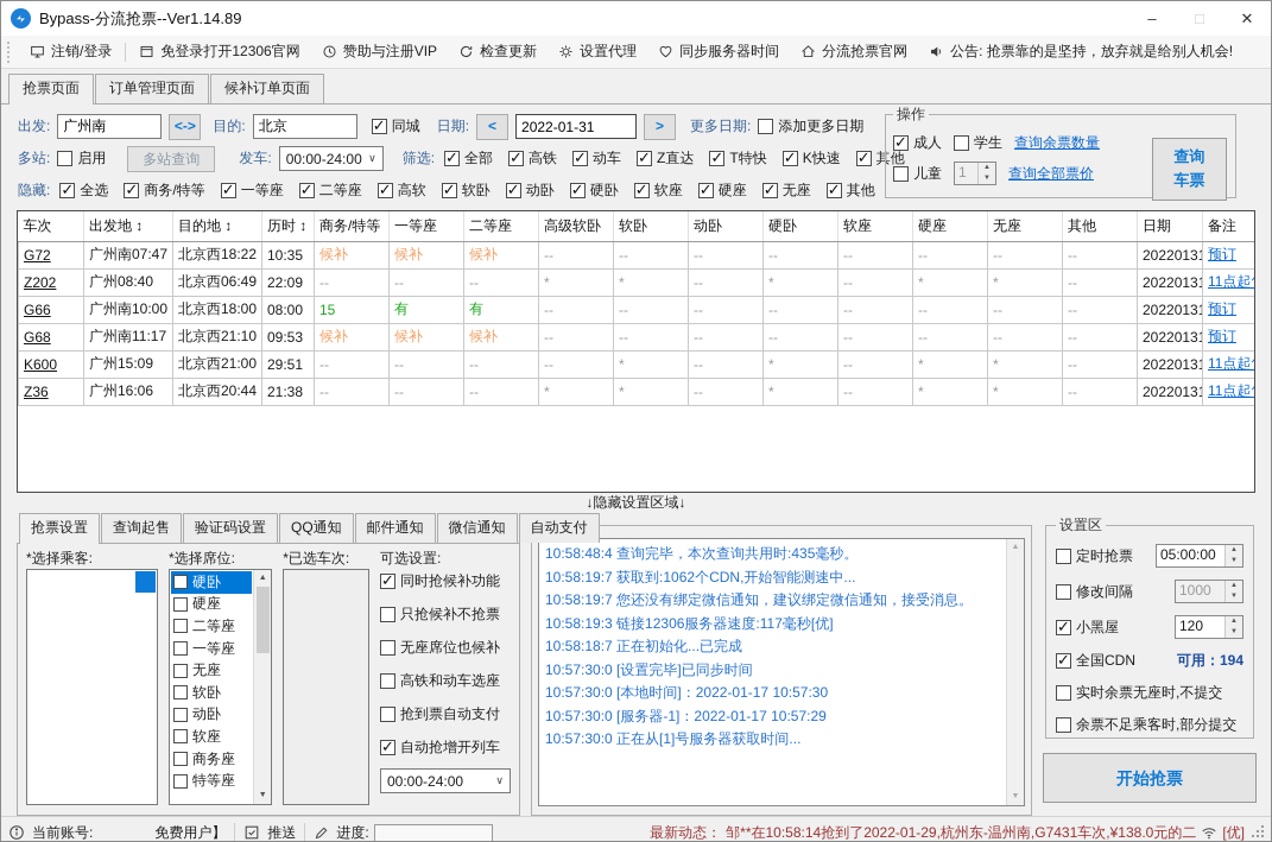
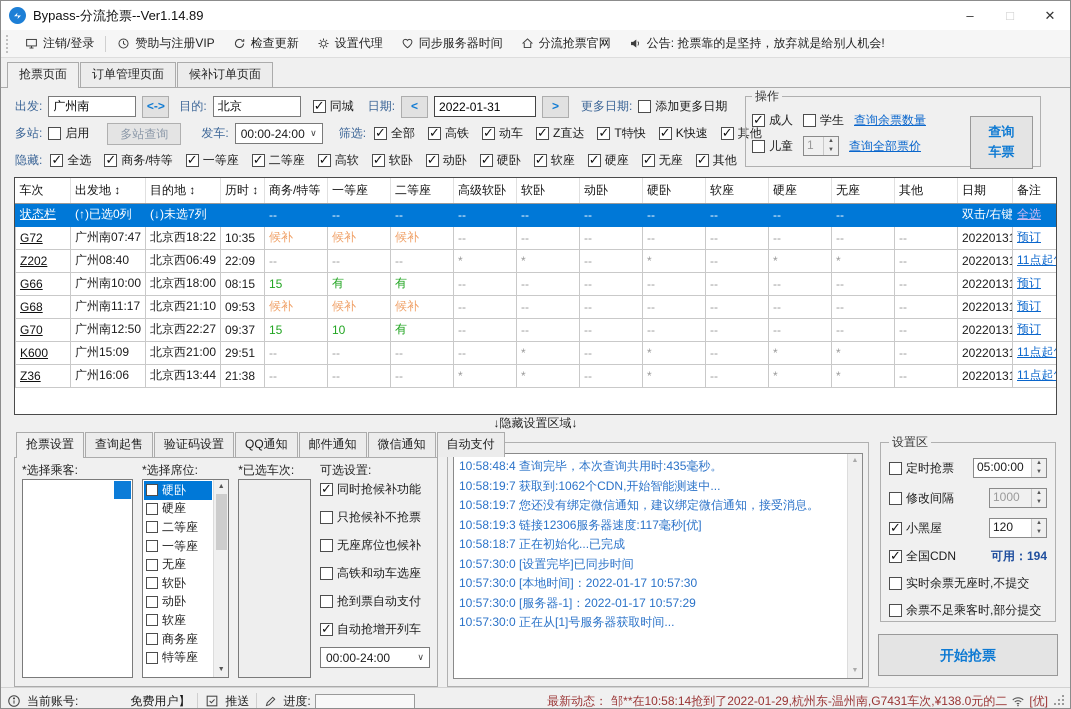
  Bypass-分流抢票--Ver1.14.89
  –
  □
  ✕
  注销/登录
- 免登录打开12306官网
  赞助与注册VIP
  检查更新
  设置代理
  同步服务器时间
  分流抢票官网
  公告: 抢票靠的是坚持，放弃就是给别人机会!
  抢票页面
  订单管理页面
  候补订单页面
  出发:
  广州南
  <->
  目的:
  北京
  同城
  日期:
  <
  2022-01-31
  >
  更多日期:
  添加更多日期
  多站:
  启用
  多站查询
  发车:
  00:00-24:00
  ∨
  筛选:
  全部
  高铁
  动车
  Z直达
  T特快
  K快速
  其他
  隐藏:
  全选
  商务/特等
  一等座
  二等座
  高软
  软卧
  动卧
  硬卧
  软座
  硬座
  无座
  其他
  操作
  成人
  学生
  查询余票数量
  儿童
  1
  查询全部票价
  查询
  车票
  车次	出发地 ↕	目的地 ↕	历时 ↕	商务/特等	一等座	二等座	高级软卧	软卧	动卧	硬卧	软座	硬座	无座	其他	日期	备注
+ 状态栏	(↑)已选0列	(↓)未选7列		--	--	--	--	--	--	--	--	--	--		双击/右键	全选
  G72	广州南07:47	北京西18:22	10:35	候补	候补	候补	--	--	--	--	--	--	--	--	20220131	预订
  Z202	广州08:40	北京西06:49	22:09	--	--	--	*	*	--	*	--	*	*	--	20220131	11点起
- G66	广州南10:00	北京西18:00	08:00	15	有	有	--	--	--	--	--	--	--	--	20220131	预订
+ G66	广州南10:00	北京西18:00	08:15	15	有	有	--	--	--	--	--	--	--	--	20220131	预订
  G68	广州南11:17	北京西21:10	09:53	候补	候补	候补	--	--	--	--	--	--	--	--	20220131	预订
+ G70	广州南12:50	北京西22:27	09:37	15	10	有	--	--	--	--	--	--	--	--	20220131	预订
  K600	广州15:09	北京西21:00	29:51	--	--	--	--	*	--	*	--	*	*	--	20220131	11点起
- Z36	广州16:06	北京西20:44	21:38	--	--	--	*	*	--	*	--	*	*	--	20220131	11点起
+ Z36	广州16:06	北京西13:44	21:38	--	--	--	*	*	--	*	--	*	*	--	20220131	11点起
  ↓隐藏设置区域↓
  抢票设置
  查询起售
  验证码设置
  QQ通知
  邮件通知
  微信通知
  自动支付
  *选择乘客:
  *选择席位:
  硬卧
  硬座
  二等座
  一等座
  无座
  软卧
  动卧
  软座
  商务座
  特等座
  *已选车次:
  可选设置:
  同时抢候补功能
  只抢候补不抢票
  无座席位也候补
  高铁和动车选座
  抢到票自动支付
  自动抢增开列车
  00:00-24:00
  ∨
  10:58:48:4 查询完毕，本次查询共用时:435毫秒。
  10:58:19:7 获取到:1062个CDN,开始智能测速中...
  10:58:19:7 您还没有绑定微信通知，建议绑定微信通知，接受消息。
  10:58:19:3 链接12306服务器速度:117毫秒[优]
  10:58:18:7 正在初始化...已完成
  10:57:30:0 [设置完毕]已同步时间
  10:57:30:0 [本地时间]：2022-01-17 10:57:30
  10:57:30:0 [服务器-1]：2022-01-17 10:57:29
  10:57:30:0 正在从[1]号服务器获取时间...
  设置区
  定时抢票
  05:00:00
  修改间隔
  1000
  小黑屋
  120
  全国CDN
  可用：194
  实时余票无座时,不提交
  余票不足乘客时,部分提交
  开始抢票
  当前账号:
  免费用户】
  推送
  进度:
  最新动态：
  邹**在10:58:14抢到了2022-01-29,杭州东-温州南,G7431车次,¥138.0元的二
  [优]
